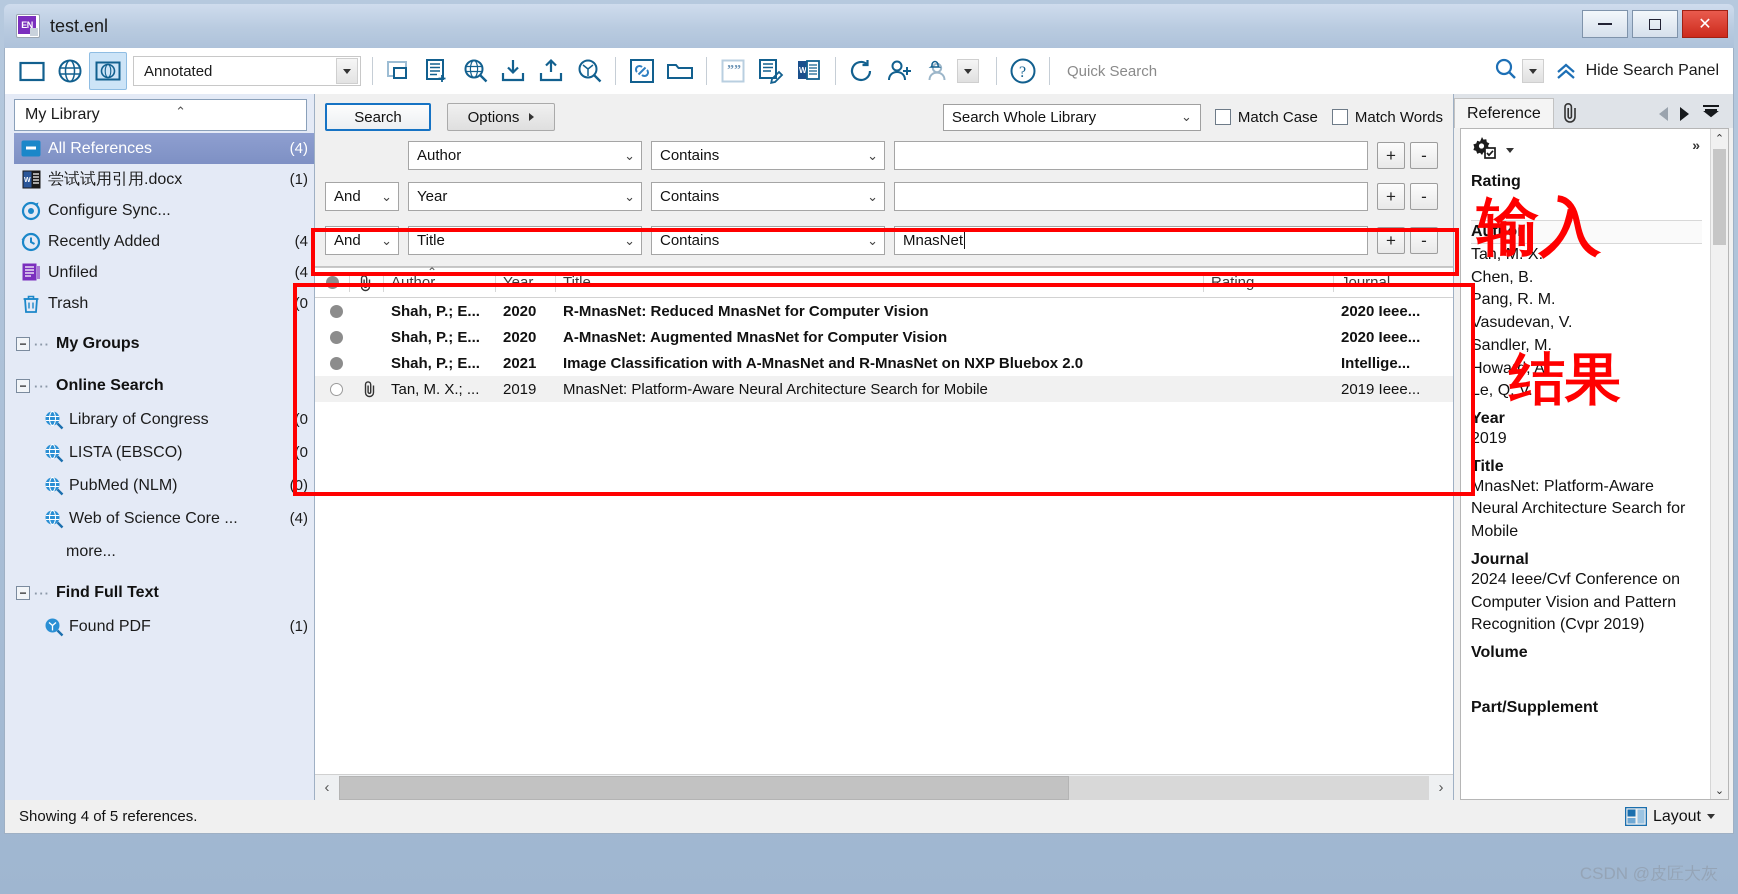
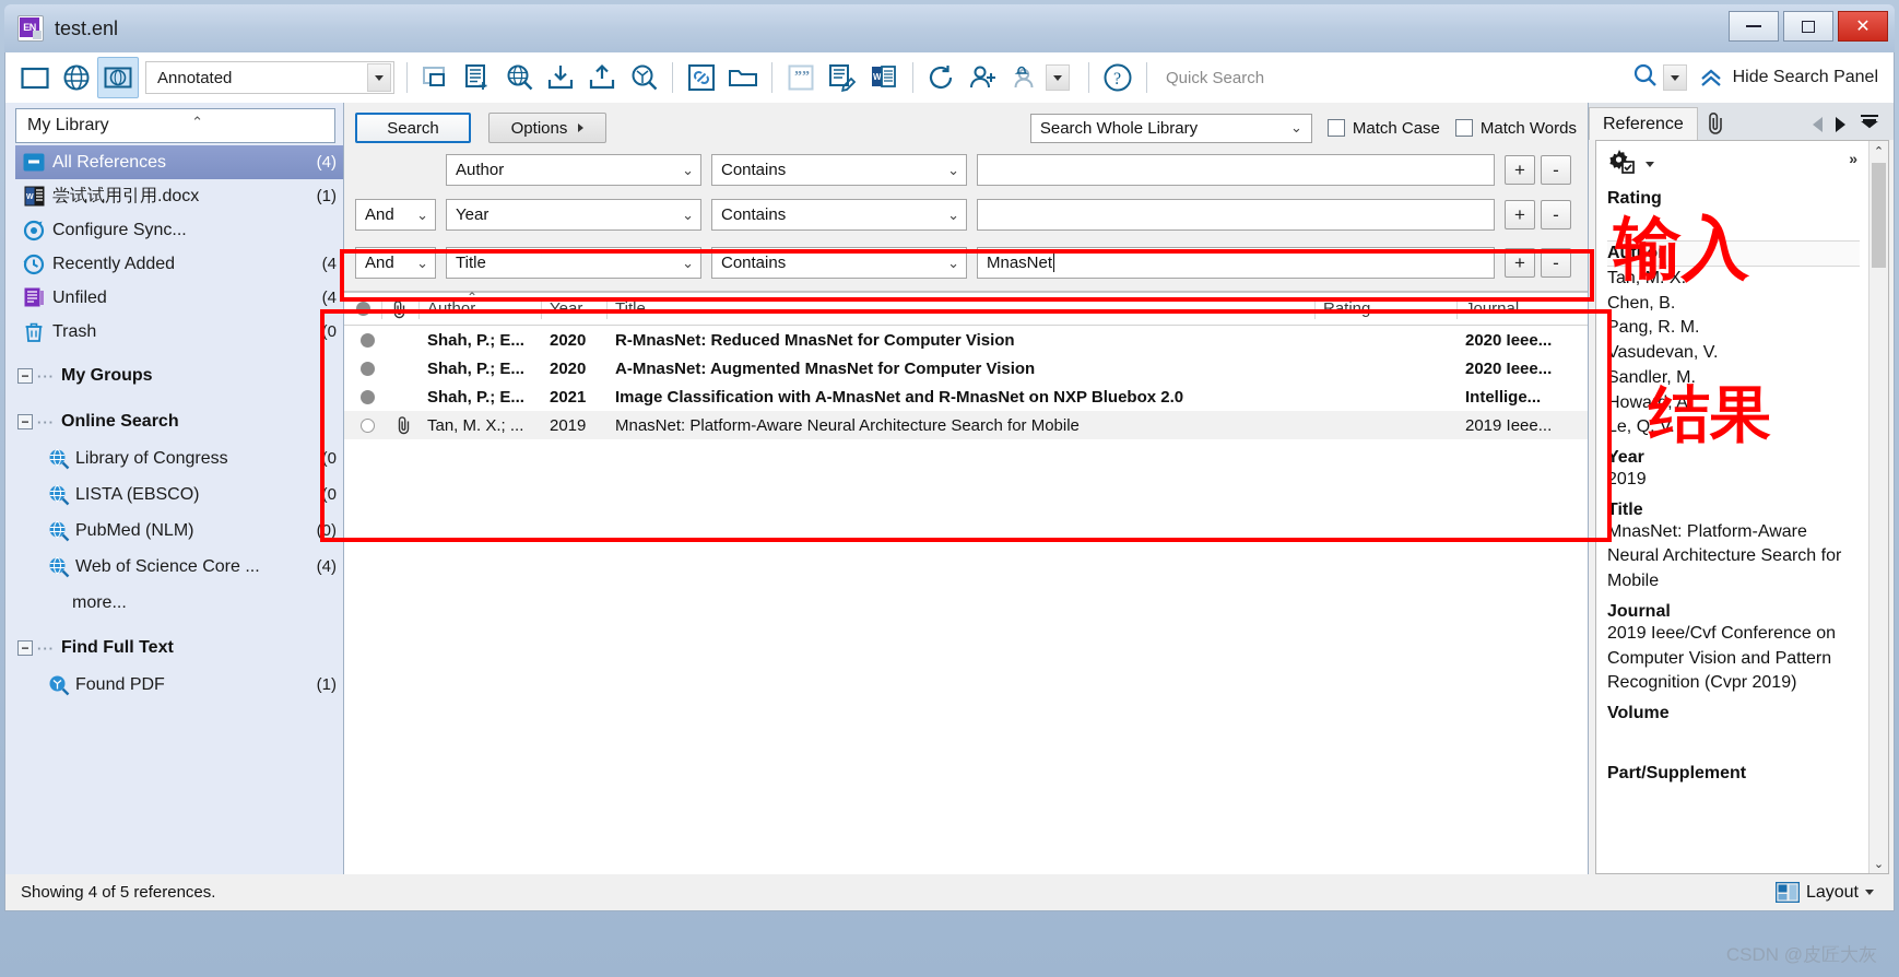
  EN
  test.enl
  ✕
  Annotated
  ”
  ”
  W
  ?
  Quick Search
  Hide Search Panel
  My Library
  ⌃
  All References
  (4)
  尝试试用引用.docx
  (1)
  Configure Sync...
  Recently Added
  (4
  Unfiled
  (4
  Trash
  (0
  −
  ···
  My Groups
  −
  ···
  Online Search
  Library of Congress
  (0
  LISTA (EBSCO)
  (0
  PubMed (NLM)
  (0)
  Web of Science Core ...
  (4)
  more...
  −
  ···
  Find Full Text
  Found PDF
  (1)
  Search
  Options
  Search Whole Library
  ⌄
  Match Case
  Match Words
  Author
  ⌄
  Contains
  ⌄
  +
  -
  And
  ⌄
  Year
  ⌄
  Contains
  ⌄
  +
  -
  And
  ⌄
  Title
  ⌄
  Contains
  ⌄
  MnasNet
  +
  -
  Author
  ⌃
  Year
  Title
  Rating
  Journal
  Shah, P.; E...
  2020
  R-MnasNet: Reduced MnasNet for Computer Vision
  2020 Ieee...
  Shah, P.; E...
  2020
  A-MnasNet: Augmented MnasNet for Computer Vision
  2020 Ieee...
  Shah, P.; E...
  2021
  Image Classification with A-MnasNet and R-MnasNet on NXP Bluebox 2.0
  Intellige...
  Tan, M. X.; ...
  2019
  MnasNet: Platform-Aware Neural Architecture Search for Mobile
  2019 Ieee...
- ‹
- ›
  Reference
  »
  Rating
  Author
  Tan, M. X.
  Chen, B.
  Pang, R. M.
  Vasudevan, V.
  Sandler, M.
  Howard, A.
  Le, Q. V.
  Year
  2019
  Title
  MnasNet: Platform-Aware Neural Architecture Search for Mobile
  Journal
- 2024 Ieee/Cvf Conference on Computer Vision and Pattern Recognition (Cvpr 2019)
+ 2019 Ieee/Cvf Conference on Computer Vision and Pattern Recognition (Cvpr 2019)
  Volume
  Part/Supplement
  ⌃
  ⌄
  Showing 4 of 5 references.
  Layout
  输入
  结果
  CSDN @皮匠大灰
